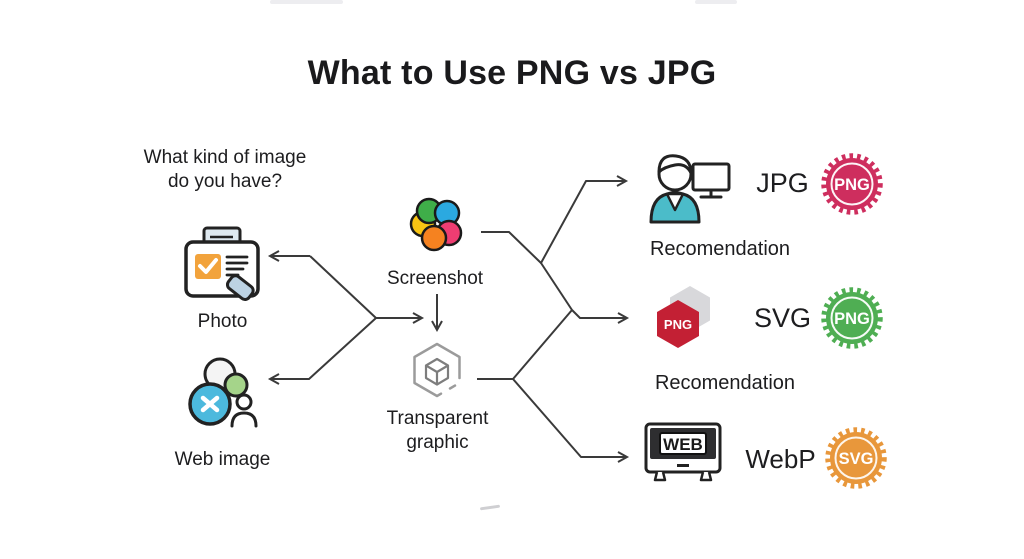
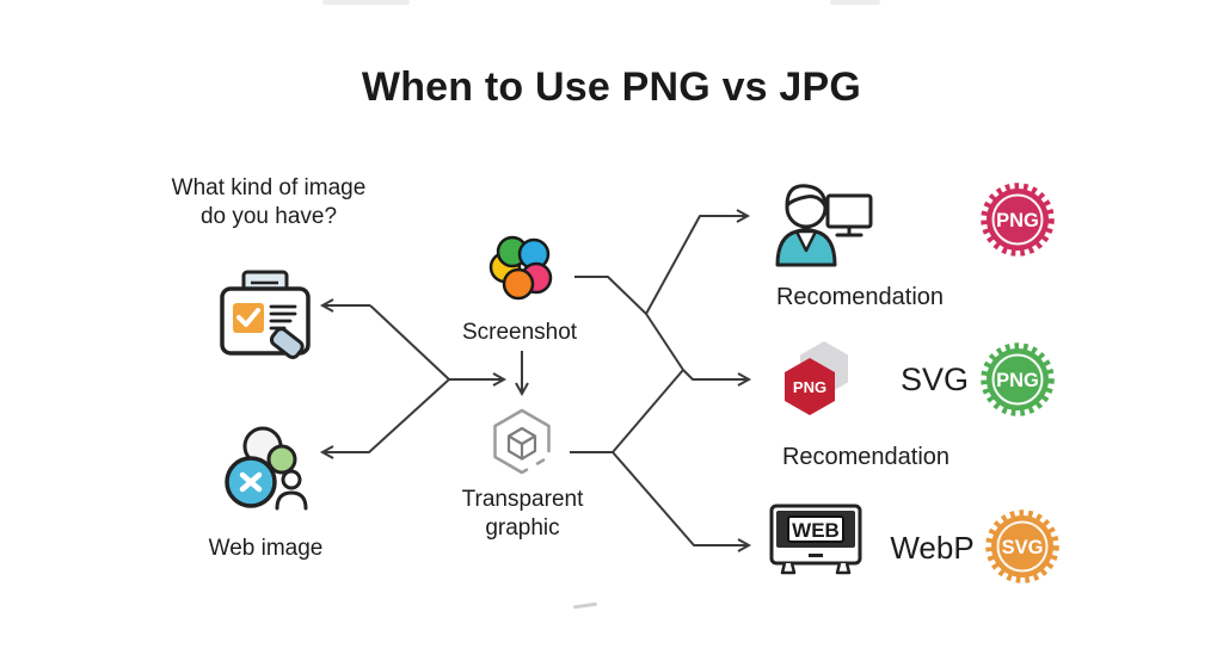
- What to Use PNG vs JPG
+ When to Use PNG vs JPG
  What kind of image
  do you have?
- Photo
  Web image
  Screenshot
  Transparent
  graphic
- JPG
  PNG
  Recomendation
  PNG
  SVG
  PNG
  Recomendation
  WEB
  WebP
  SVG
